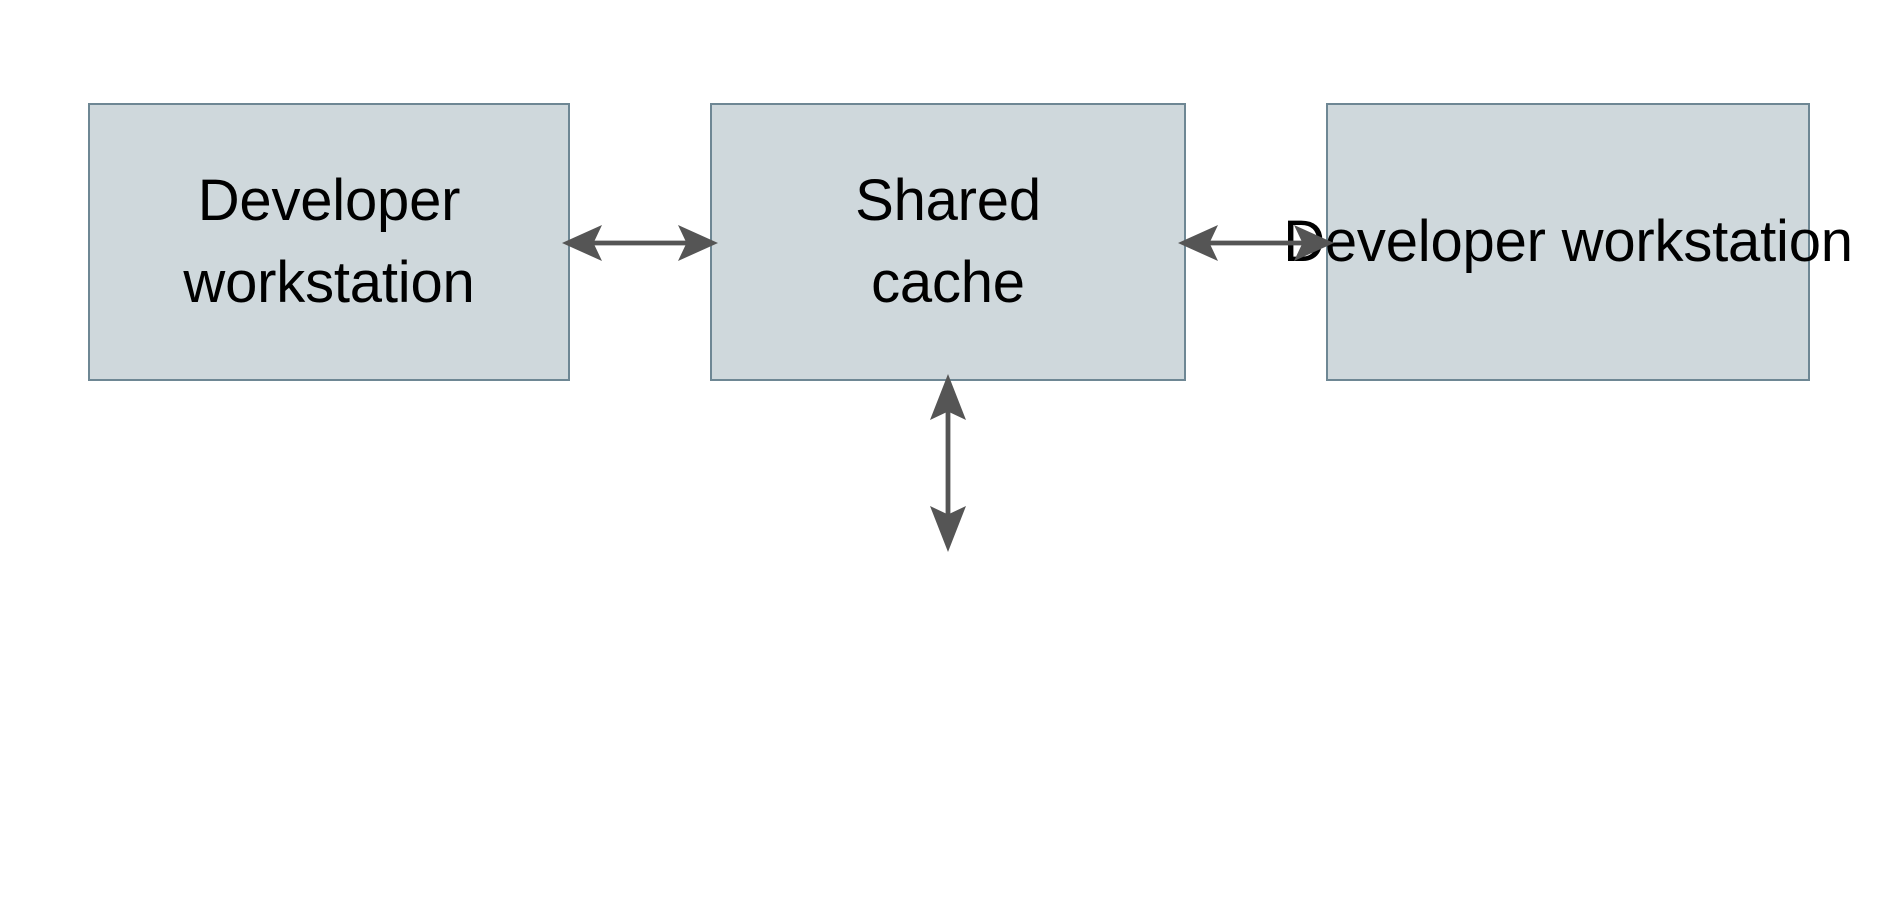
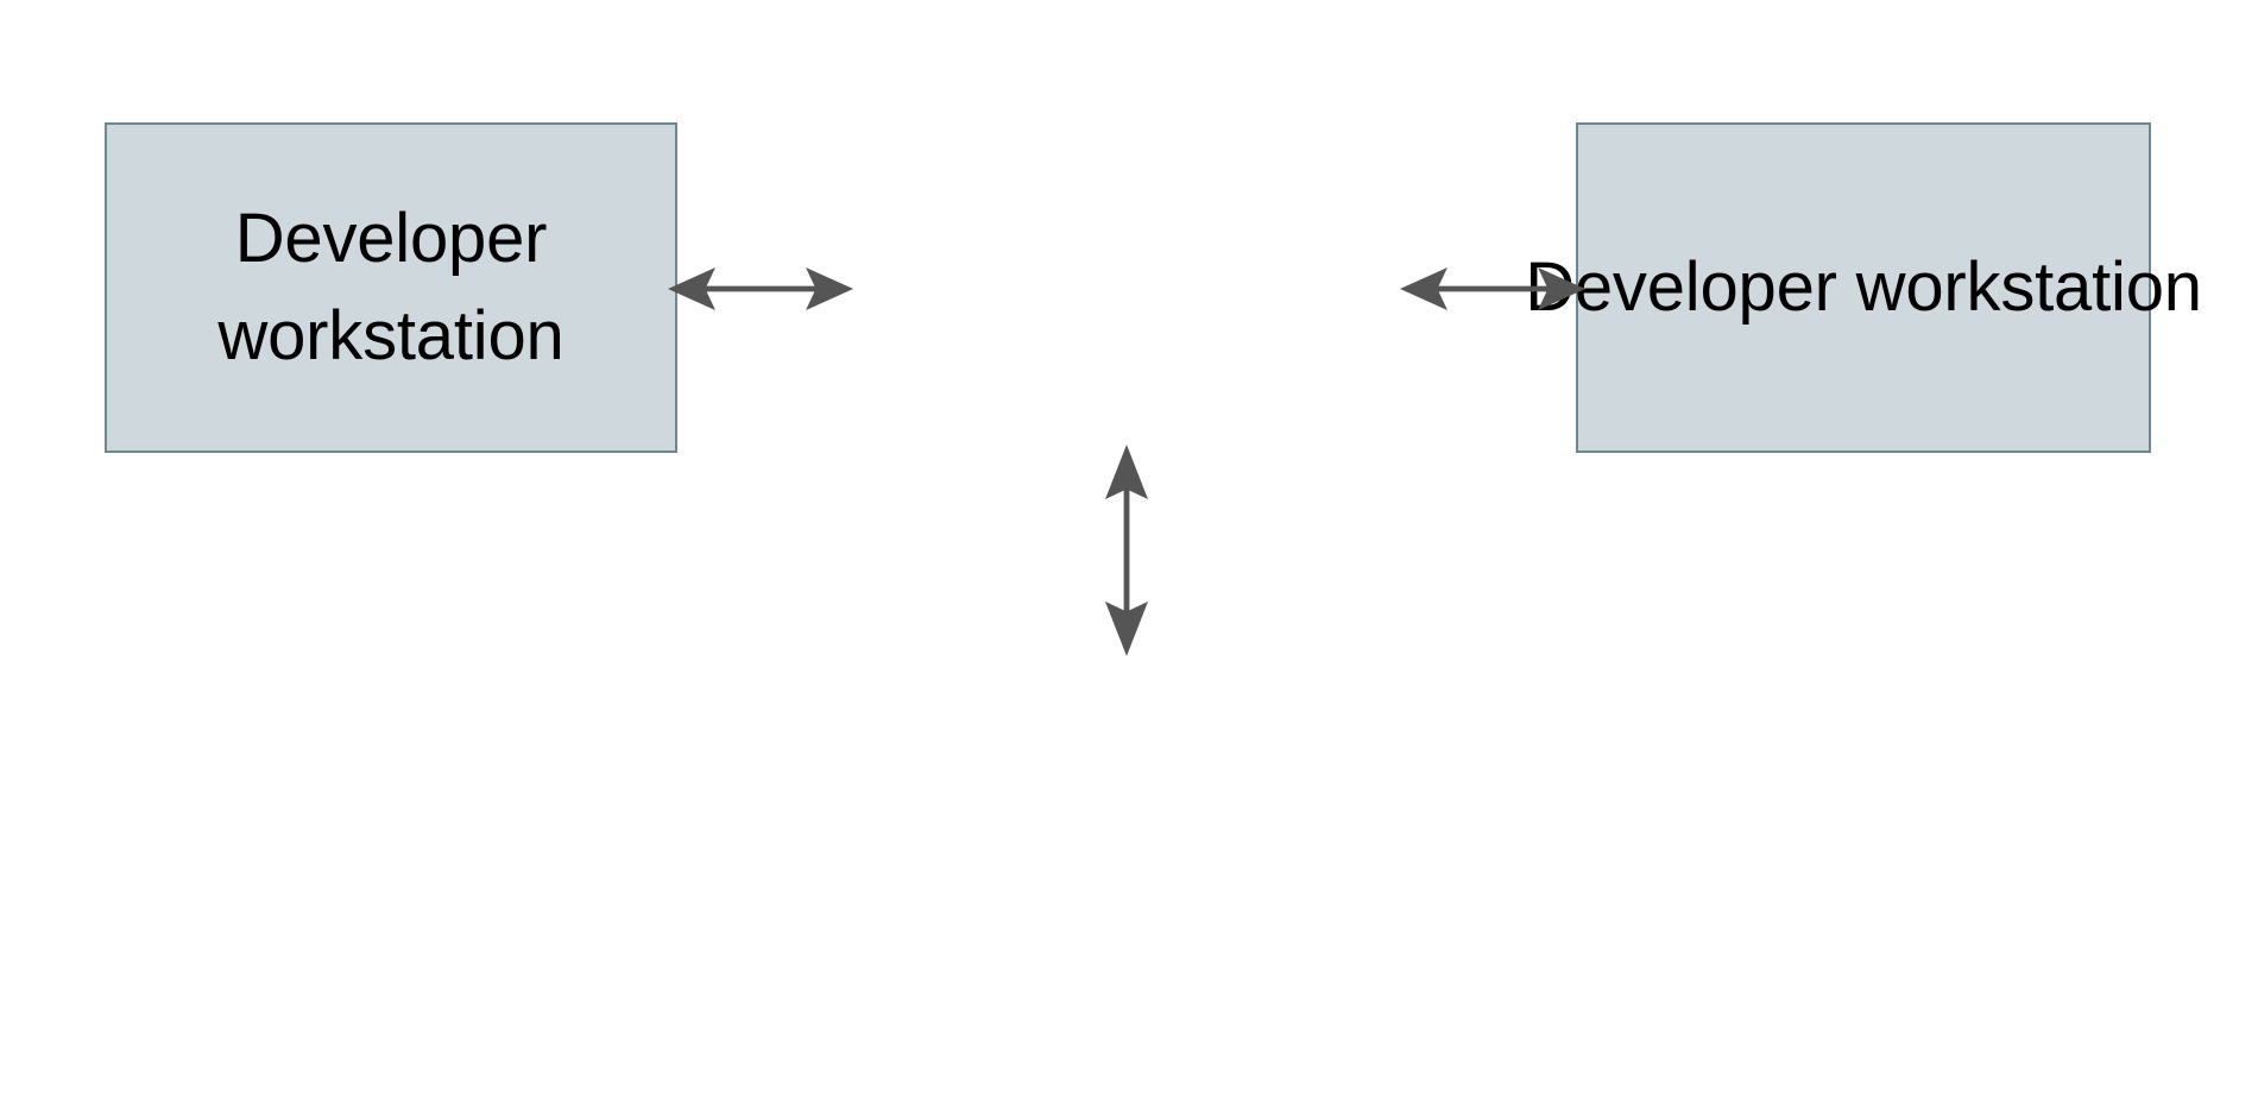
  Developer
  workstation
- Shared
- cache
  eveloper workstation
